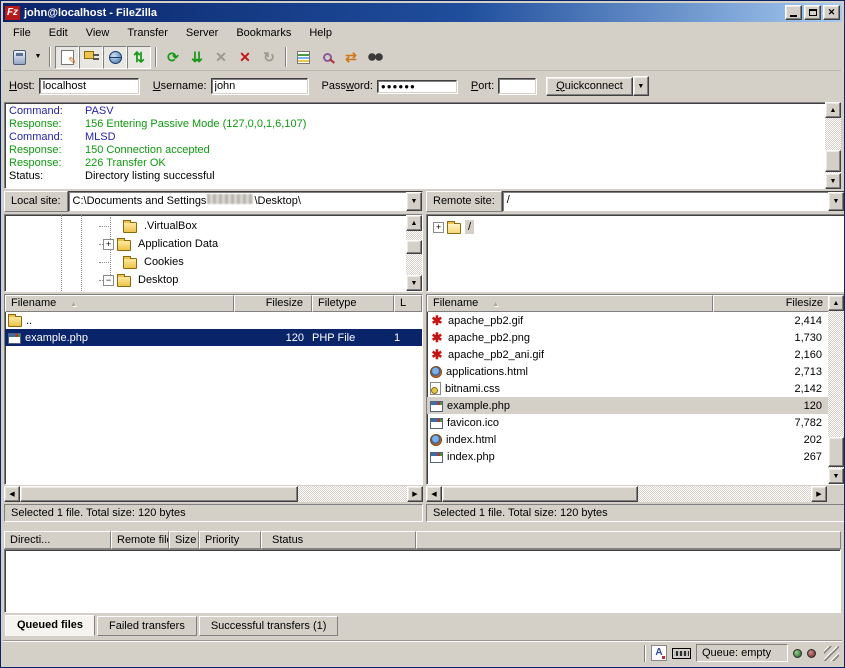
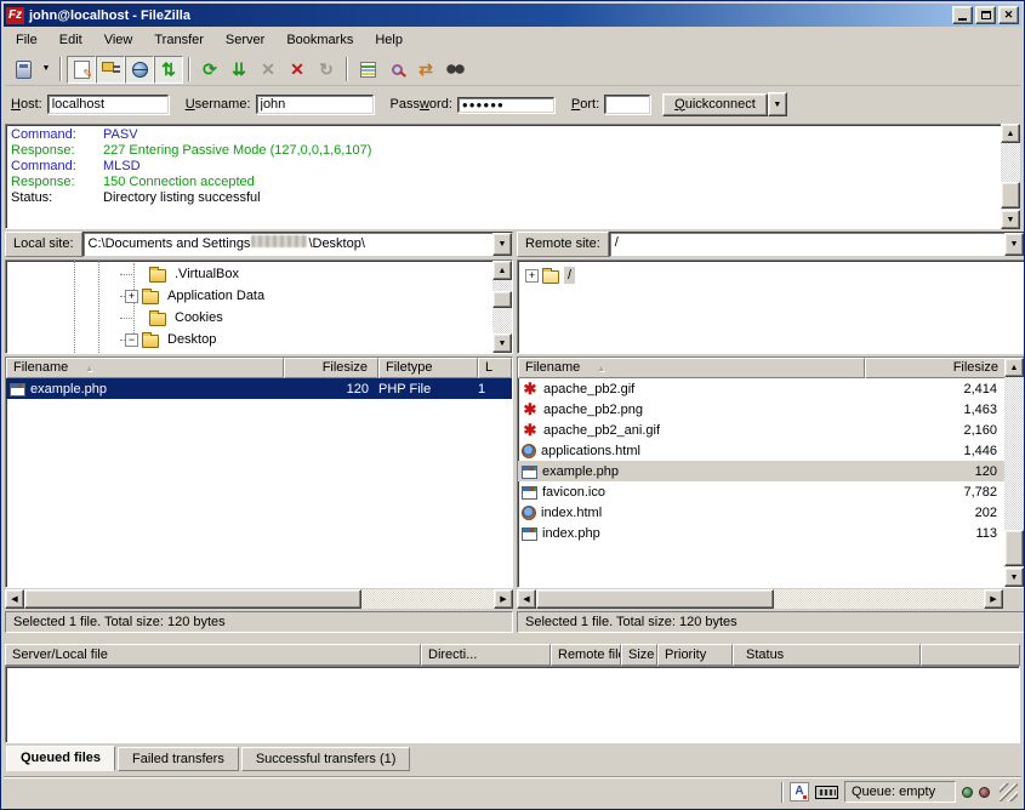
  Fz
  john@localhost - FileZilla
  ✕
  File
  Edit
  View
  Transfer
  Server
  Bookmarks
  Help
  ✎
  ⇅
  ⟳
  ⇊
  ✕
  ✕
  ↻
  ⇄
  Host:
  localhost
  Username:
  john
  Password:
  ●●●●●●
  Port:
  Quickconnect
  Command: PASV
- Response: 156 Entering Passive Mode (127,0,0,1,6,107)
+ Response: 227 Entering Passive Mode (127,0,0,1,6,107)
  Command: MLSD
  Response: 150 Connection accepted
- Response: 226 Transfer OK
  Status: Directory listing successful
  Local site:
  C:\Documents and Settings \Desktop\
  .VirtualBox
  +
  Application Data
  Cookies
  −
  Desktop
  Filename
  Filesize
  Filetype
  L
- ..
  example.php
  120
  PHP File
  1
  Selected 1 file. Total size: 120 bytes
  Remote site:
  /
  +
  /
  Filename
  Filesize
  ✱
  apache_pb2.gif
  2,414
  ✱
  apache_pb2.png
- 1,730
+ 1,463
  ✱
  apache_pb2_ani.gif
  2,160
  applications.html
- 2,713
+ 1,446
- bitnami.css
- 2,142
  example.php
  120
  favicon.ico
  7,782
  index.html
  202
  index.php
- 267
+ 113
  Selected 1 file. Total size: 120 bytes
+ Server/Local file
  Directi...
  Remote fil
  Size
  Priority
  Status
  Queued files
  Failed transfers
  Successful transfers (1)
  A
  Queue: empty
